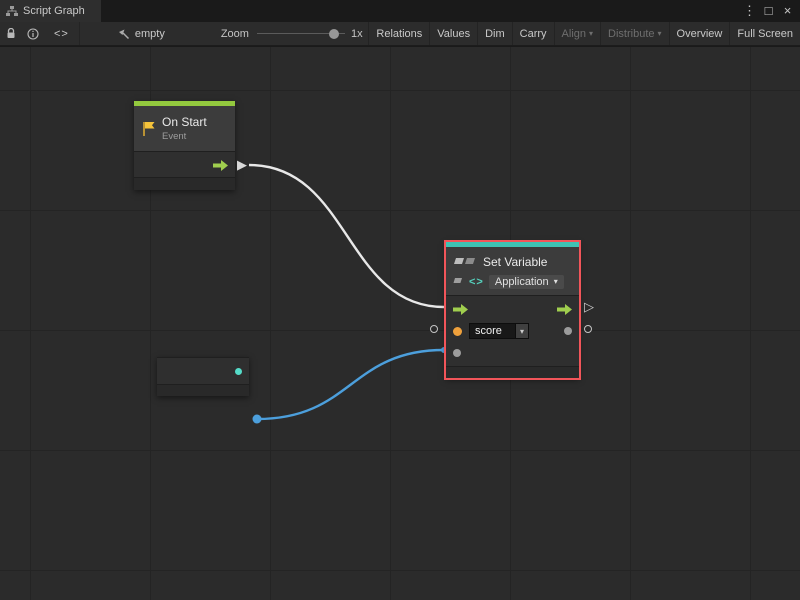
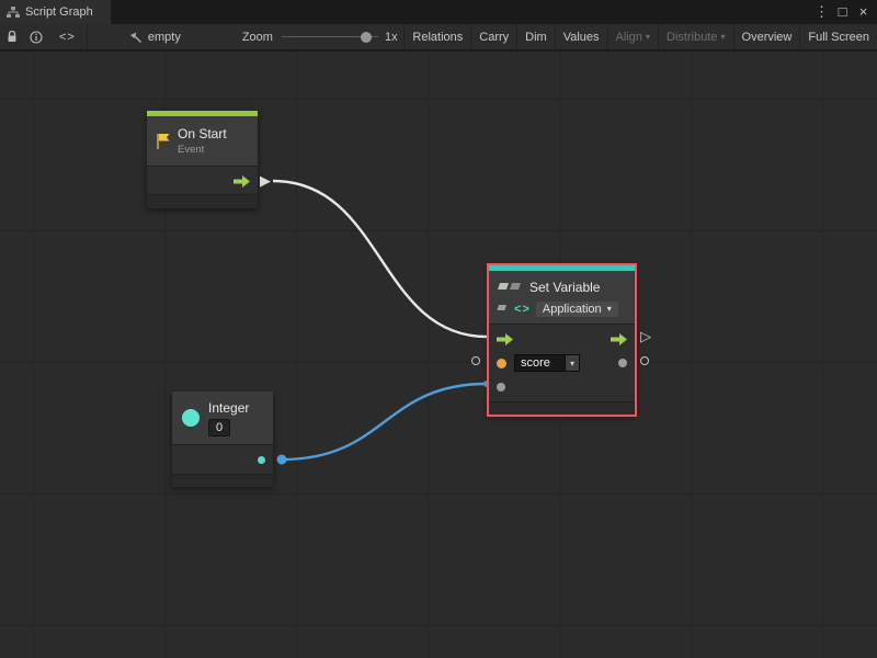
  Script Graph
  ⋮
  □
  ×
  <>
  empty
  Zoom
  1x
  Relations
- Values
+ Carry
  Dim
- Carry
+ Values
  Align
  ▾
  Distribute
  ▾
  Overview
  Full Screen
  On Start
  Event
  ▶
  Set Variable
  <>
  Application
  ▾
  score
  ▾
  ▷
+ Integer
+ 0
